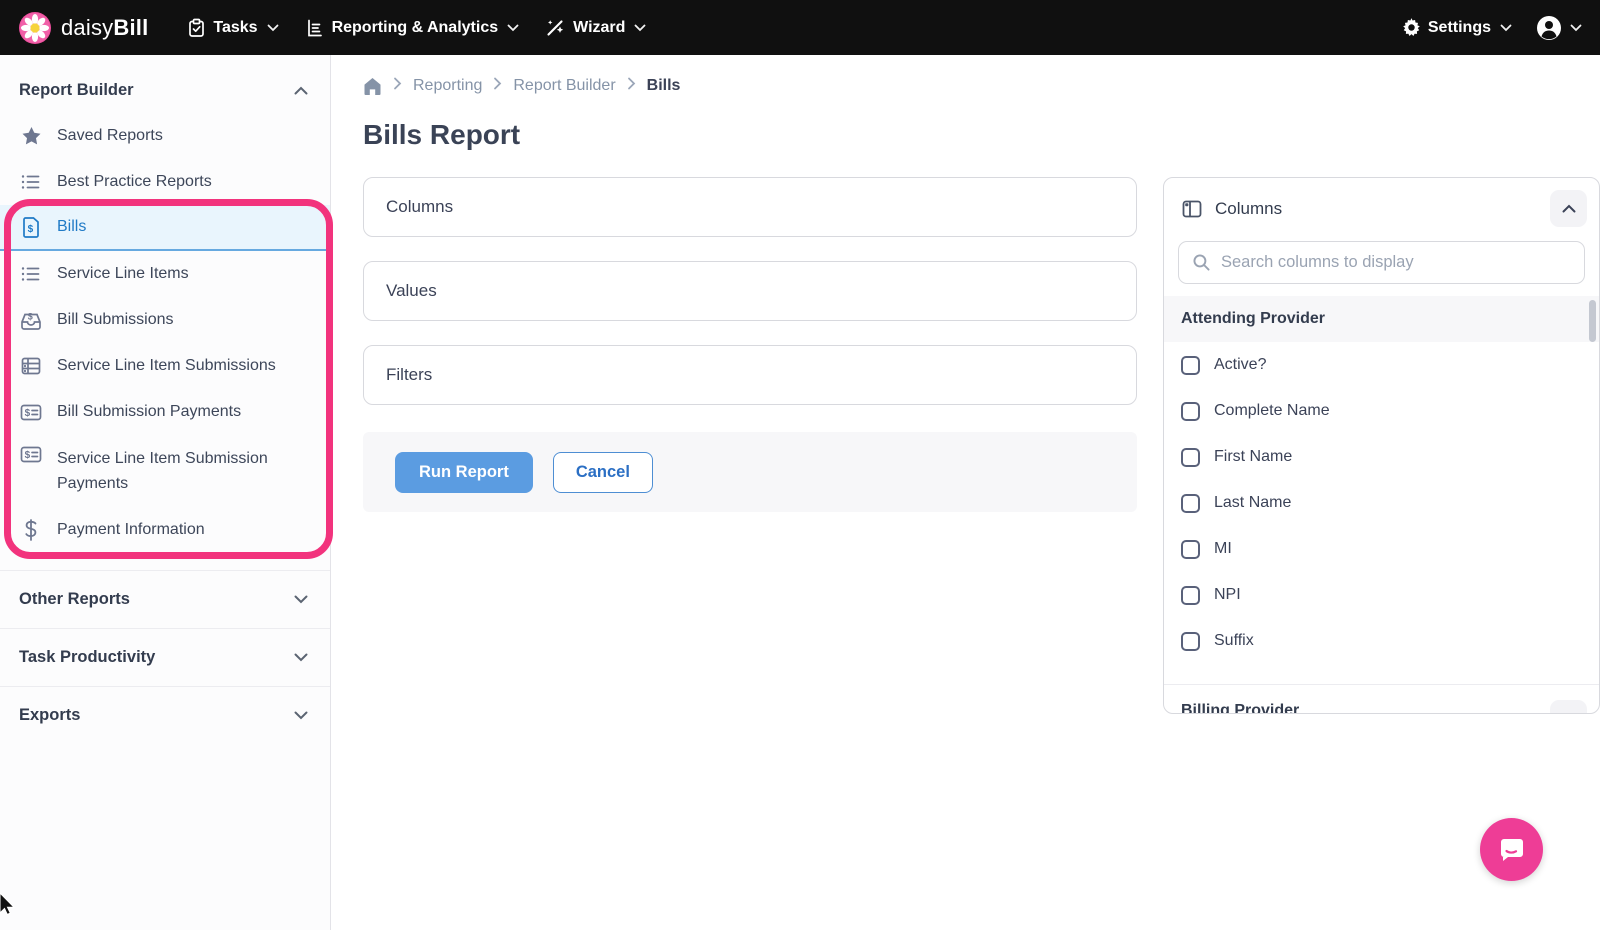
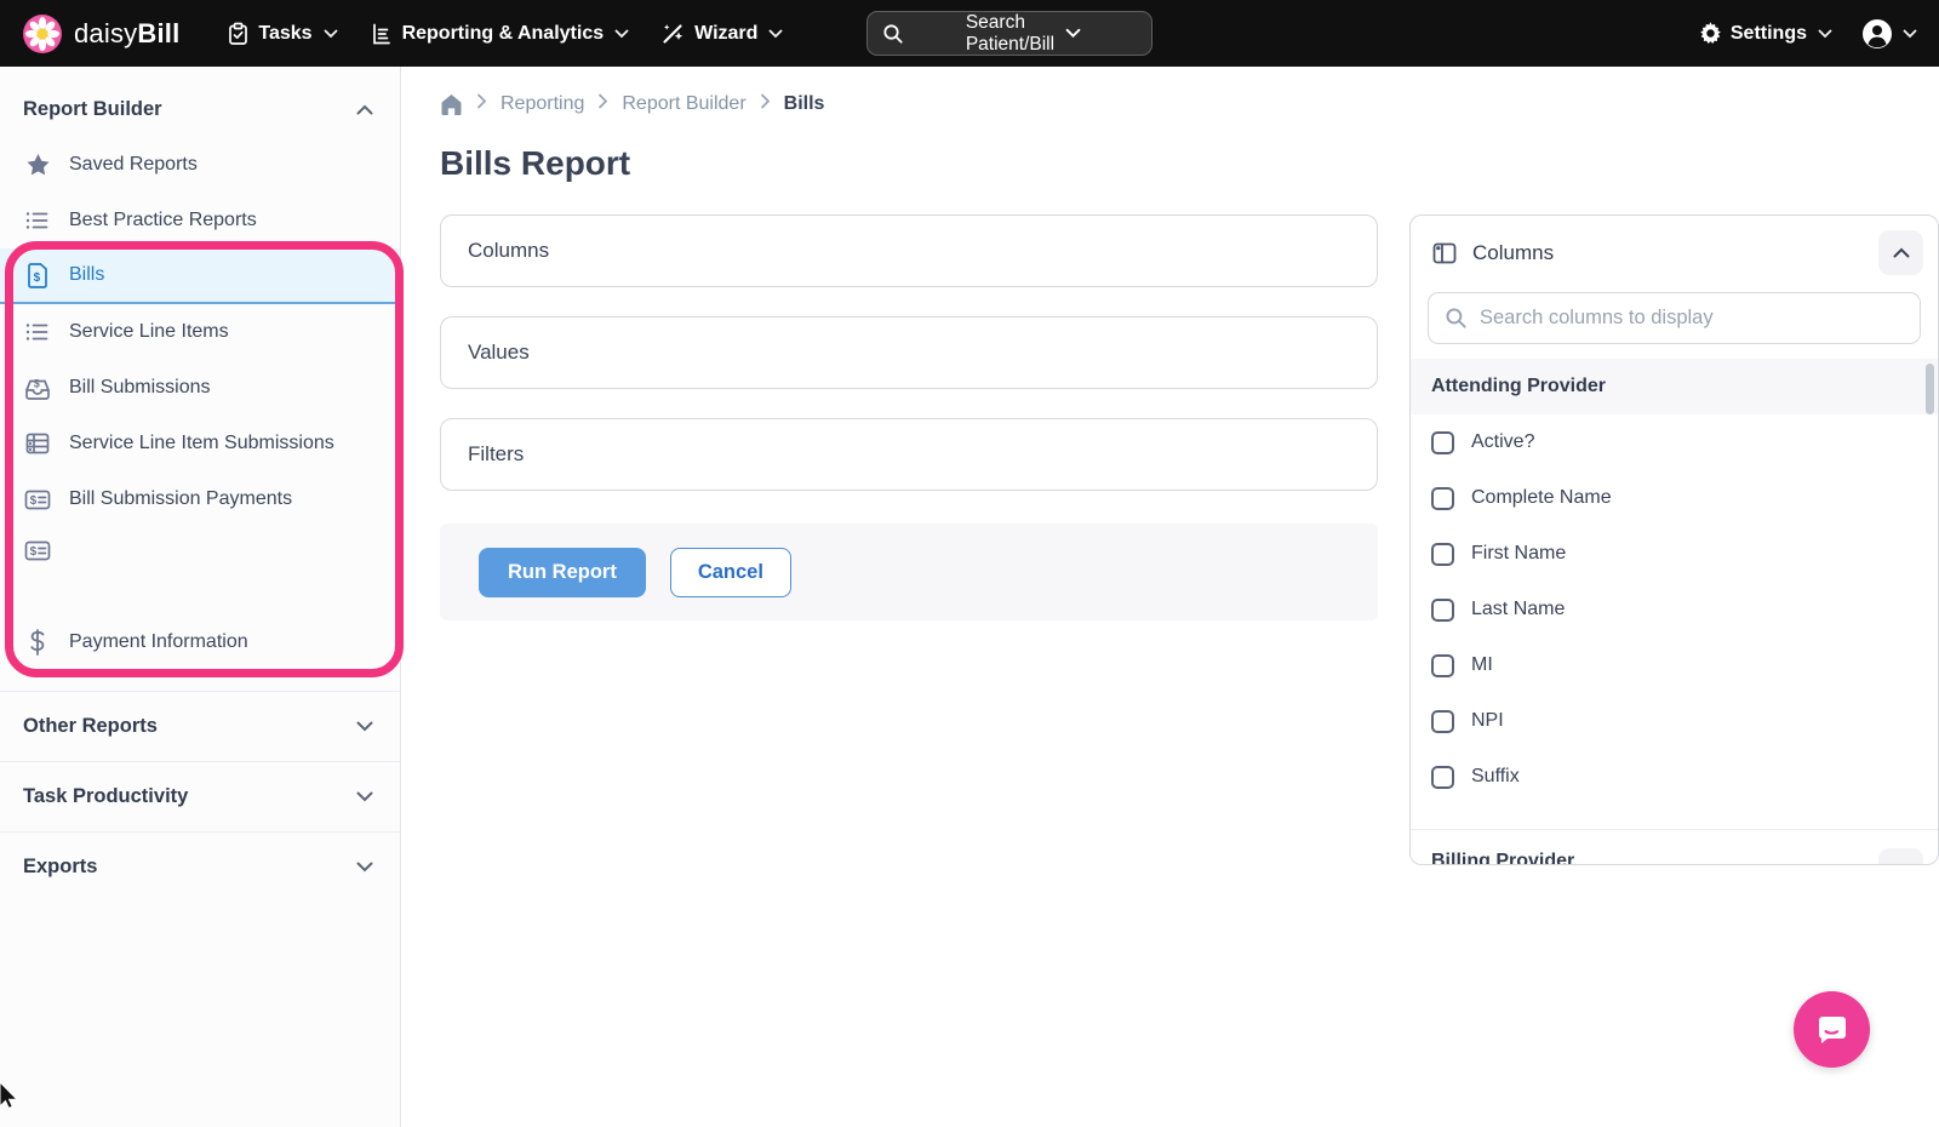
  daisyBill
  Tasks
  Reporting & Analytics
  Wizard
+ Search Patient/Bill
  Settings
  Report Builder
  Saved Reports
  Best Practice Reports
  $
  Bills
  Service Line Items
  $
  Bill Submissions
  Service Line Item Submissions
  $
  Bill Submission Payments
  $
- Service Line Item Submission Payments
  Payment Information
  Other Reports
  Task Productivity
  Exports
  Reporting
  Report Builder
  Bills
  Bills Report
  Columns
  Values
  Filters
  Run Report
  Cancel
  Columns
  Search columns to display
  Attending Provider
  Active?
  Complete Name
  First Name
  Last Name
  MI
  NPI
  Suffix
  Billing Provider
